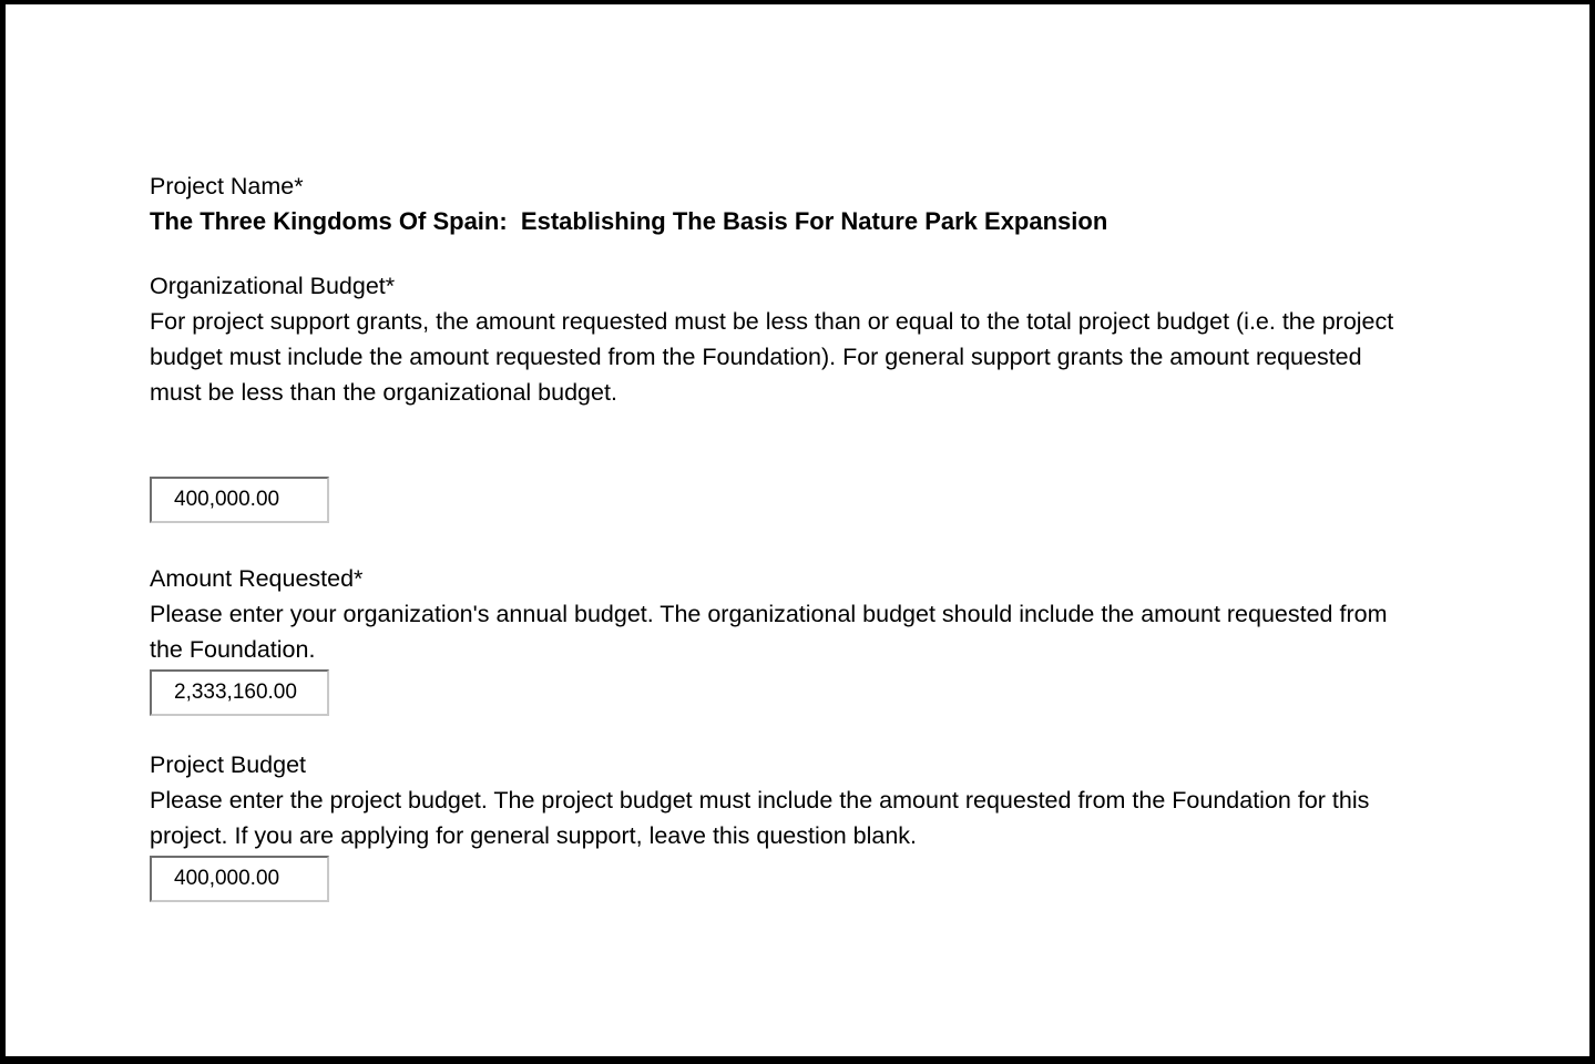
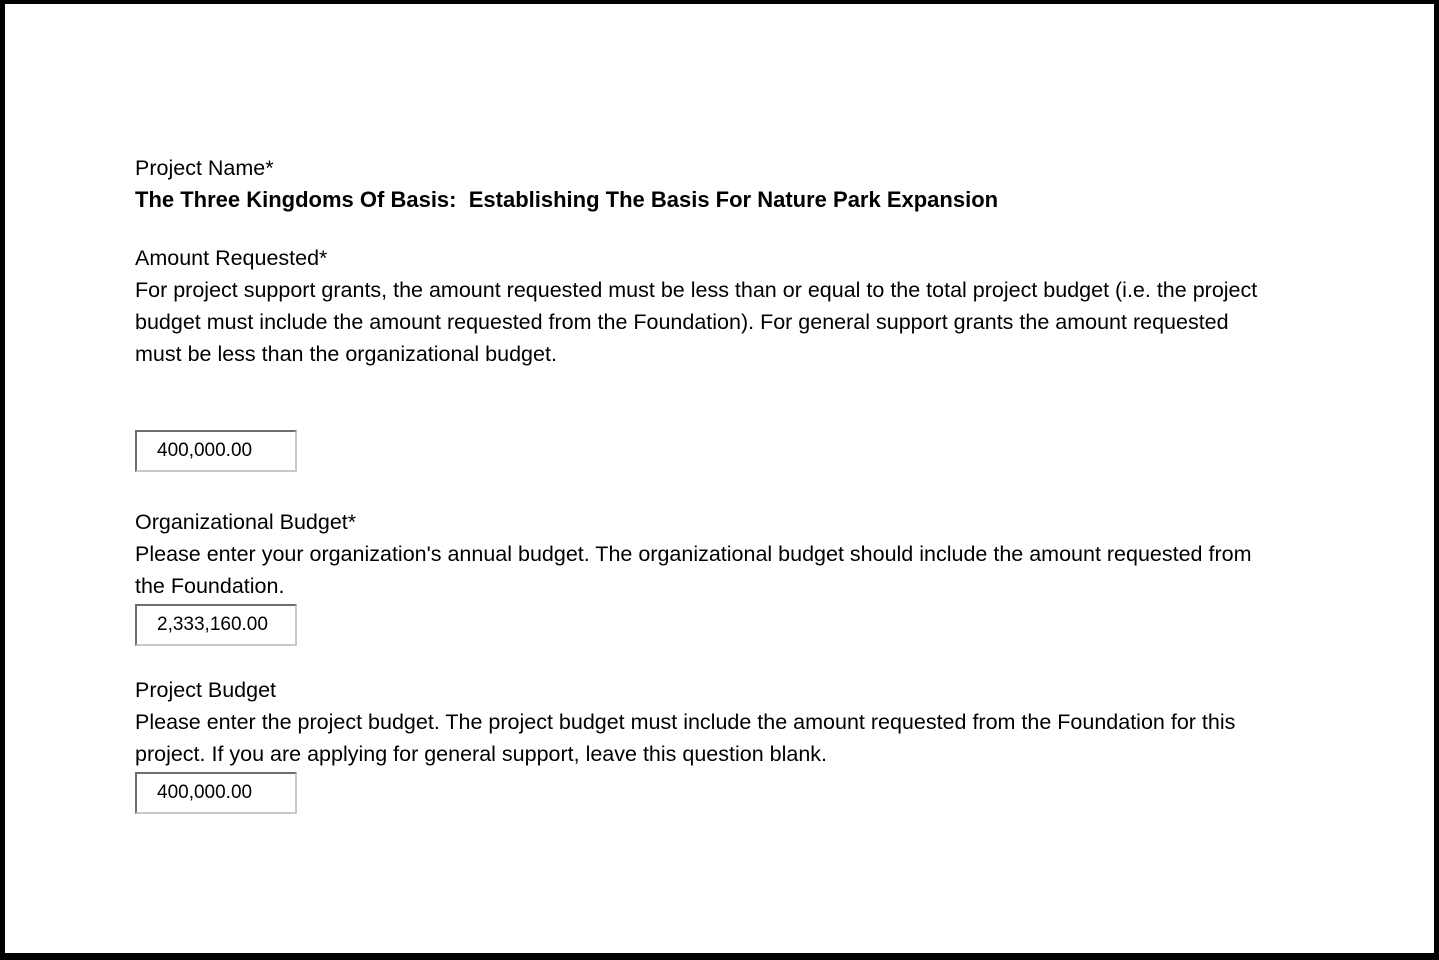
  Project Name*
- The Three Kingdoms Of Spain: Establishing The Basis For Nature Park Expansion
+ The Three Kingdoms Of Basis: Establishing The Basis For Nature Park Expansion
- Organizational Budget*
+ Amount Requested*
  For project support grants, the amount requested must be less than or equal to the total project budget (i.e. the project budget must include the amount requested from the Foundation). For general support grants the amount requested must be less than the organizational budget.
  400,000.00
- Amount Requested*
+ Organizational Budget*
  Please enter your organization's annual budget. The organizational budget should include the amount requested from the Foundation.
  2,333,160.00
  Project Budget
  Please enter the project budget. The project budget must include the amount requested from the Foundation for this project. If you are applying for general support, leave this question blank.
  400,000.00
